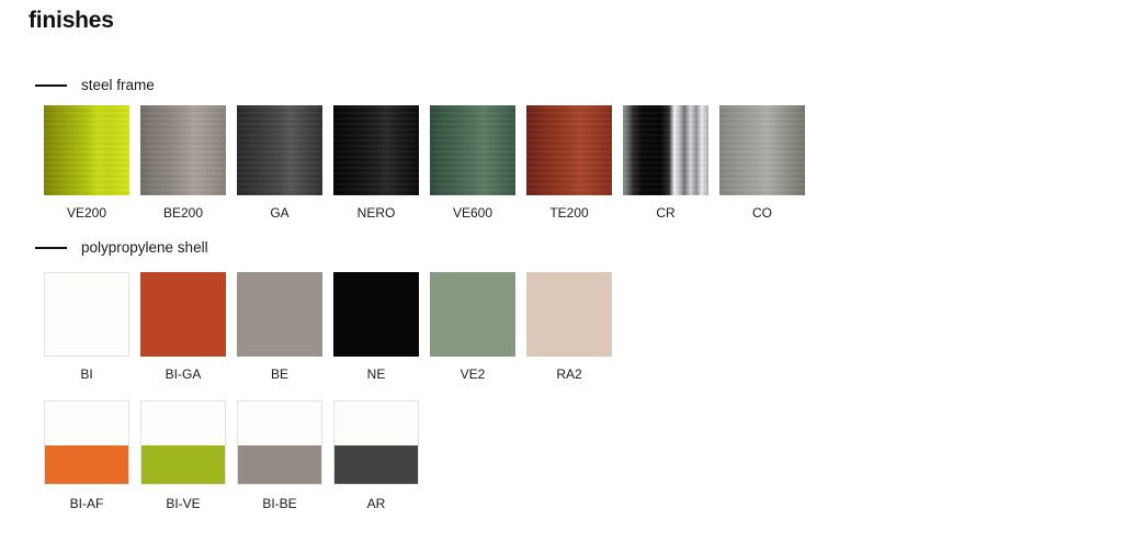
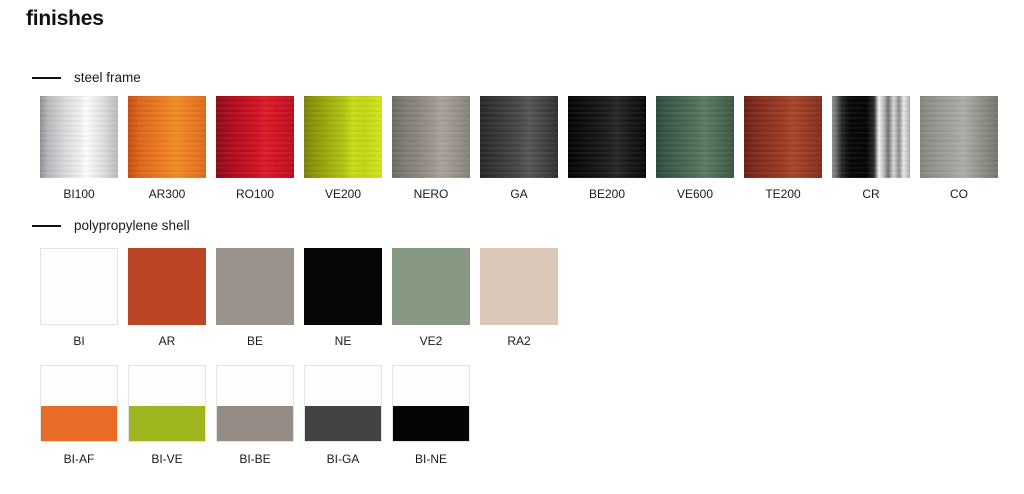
  finishes
  steel frame
+ BI100
+ AR300
+ RO100
  VE200
- BE200
+ NERO
  GA
- NERO
+ BE200
  VE600
  TE200
  CR
  CO
  polypropylene shell
  BI
- BI-GA
+ AR
  BE
  NE
  VE2
  RA2
  BI-AF
  BI-VE
  BI-BE
- AR
+ BI-GA
+ BI-NE
